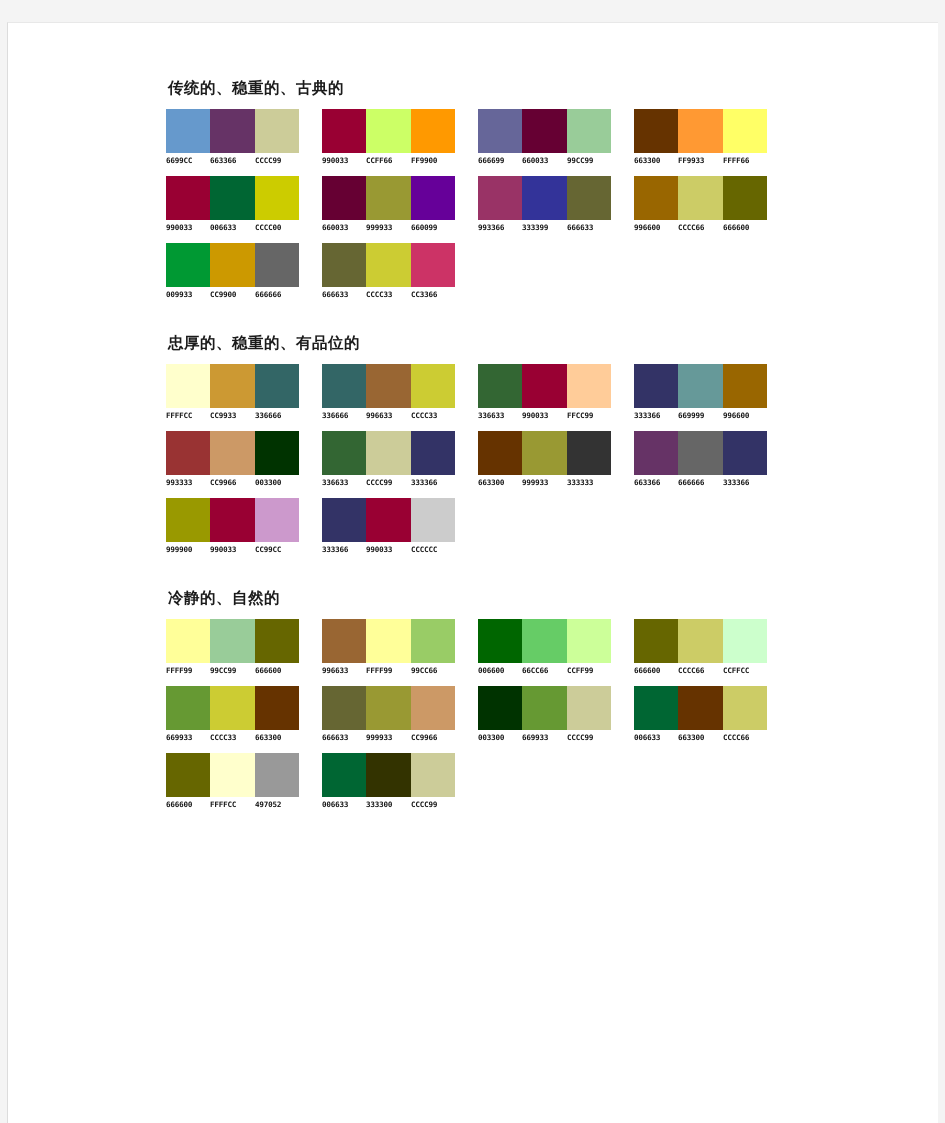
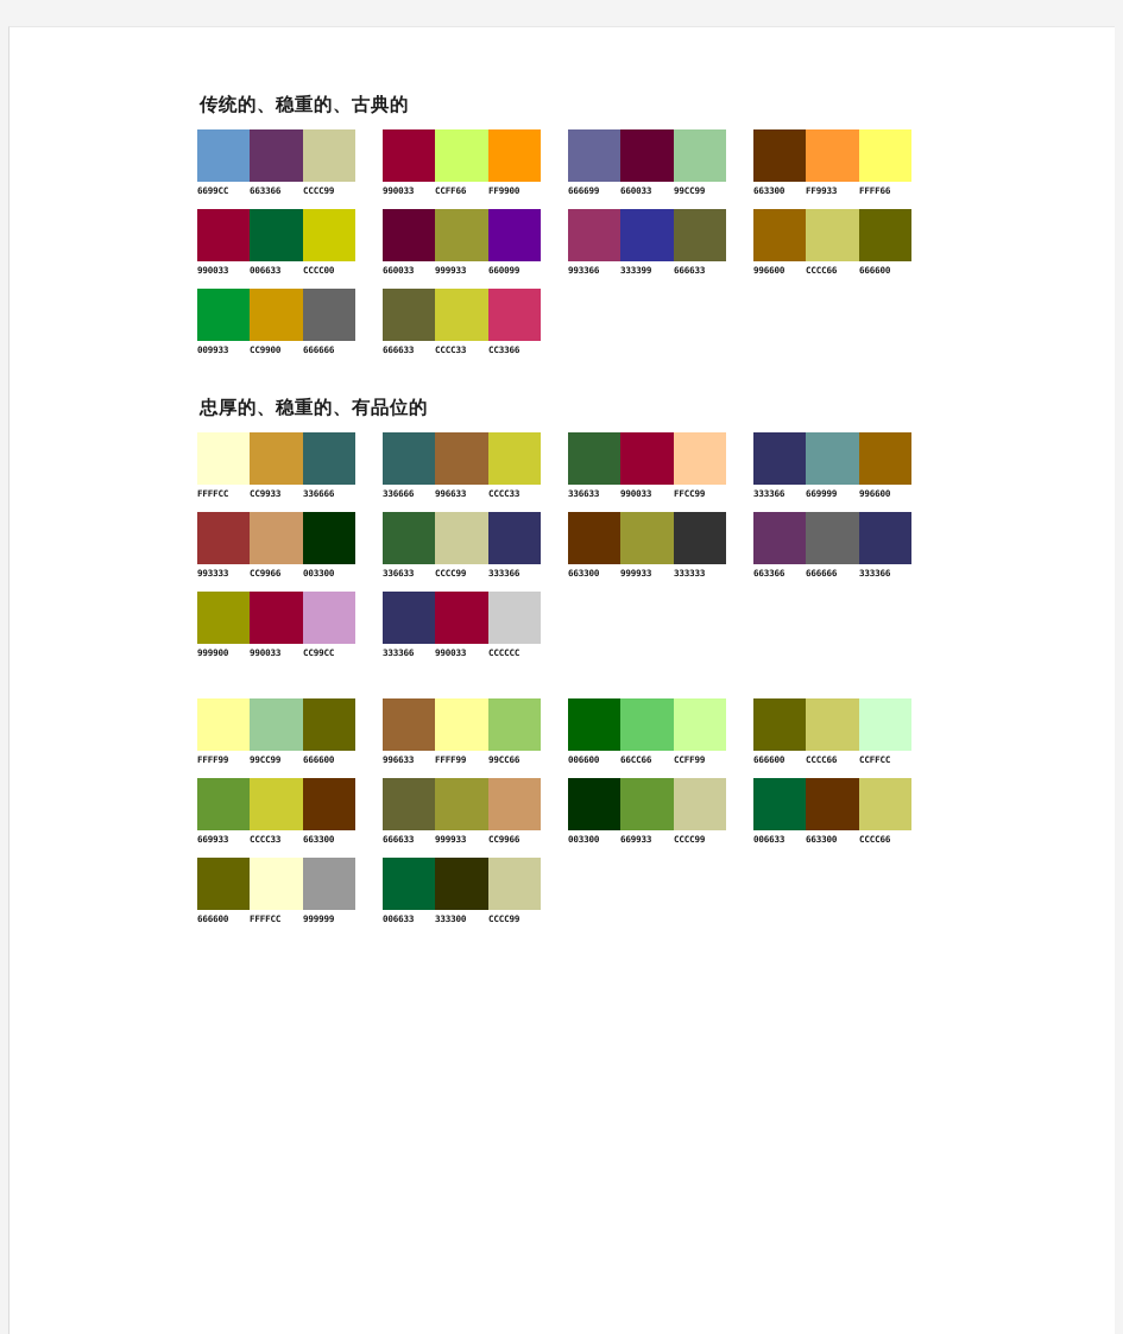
  传统的、稳重的、古典的
  6699CC
  663366
  CCCC99
  990033
  CCFF66
  FF9900
  666699
  660033
  99CC99
  663300
  FF9933
  FFFF66
  990033
  006633
  CCCC00
  660033
  999933
  660099
  993366
  333399
  666633
  996600
  CCCC66
  666600
  009933
  CC9900
  666666
  666633
  CCCC33
  CC3366
  忠厚的、稳重的、有品位的
  FFFFCC
  CC9933
  336666
  336666
  996633
  CCCC33
  336633
  990033
  FFCC99
  333366
  669999
  996600
  993333
  CC9966
  003300
  336633
  CCCC99
  333366
  663300
  999933
  333333
  663366
  666666
  333366
  999900
  990033
  CC99CC
  333366
  990033
  CCCCCC
- 冷静的、自然的
  FFFF99
  99CC99
  666600
  996633
  FFFF99
  99CC66
  006600
  66CC66
  CCFF99
  666600
  CCCC66
  CCFFCC
  669933
  CCCC33
  663300
  666633
  999933
  CC9966
  003300
  669933
  CCCC99
  006633
  663300
  CCCC66
  666600
  FFFFCC
- 497052
+ 999999
  006633
  333300
  CCCC99
